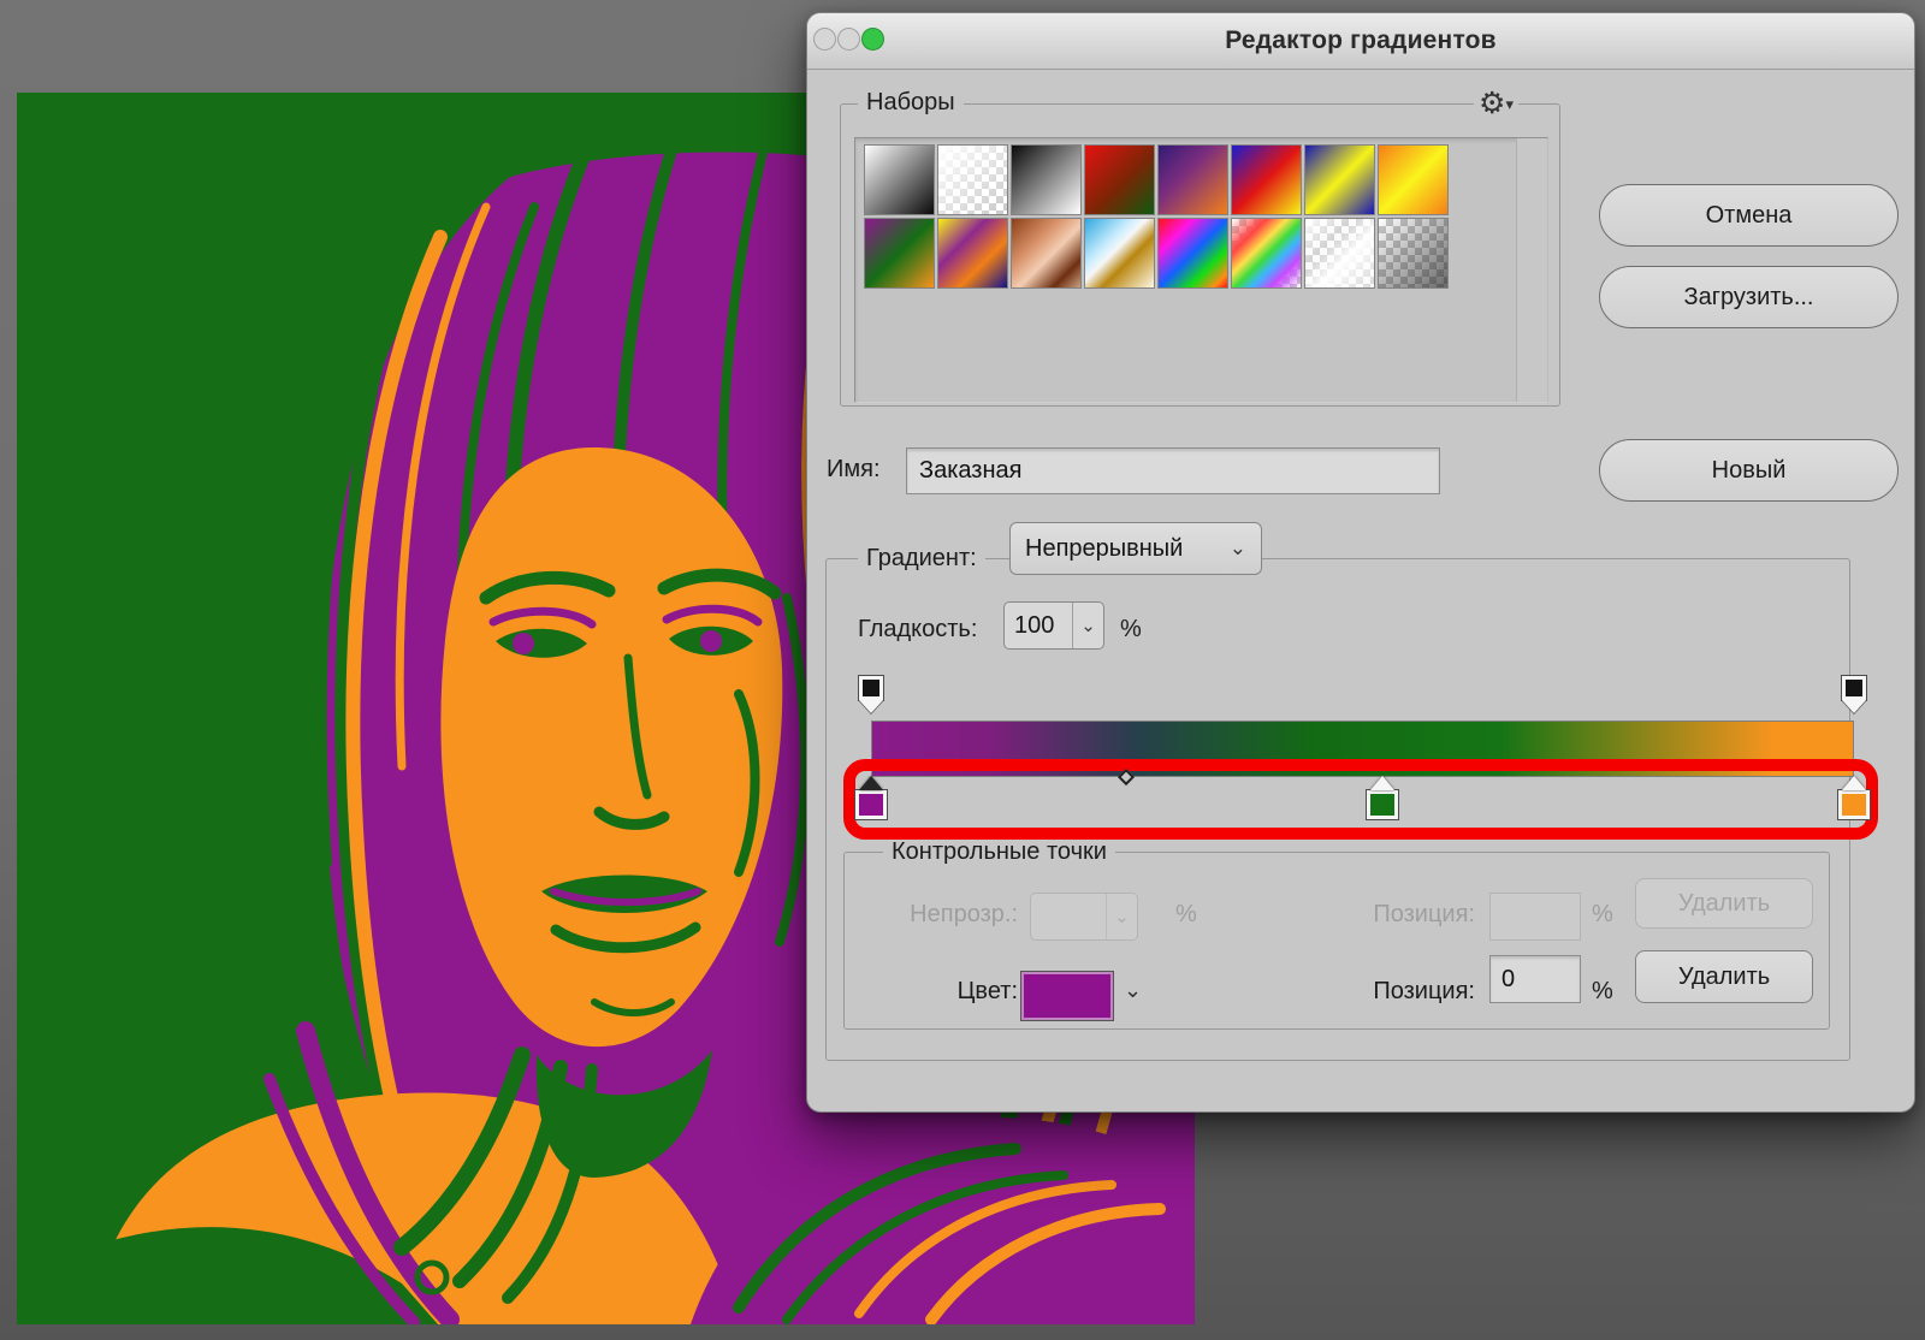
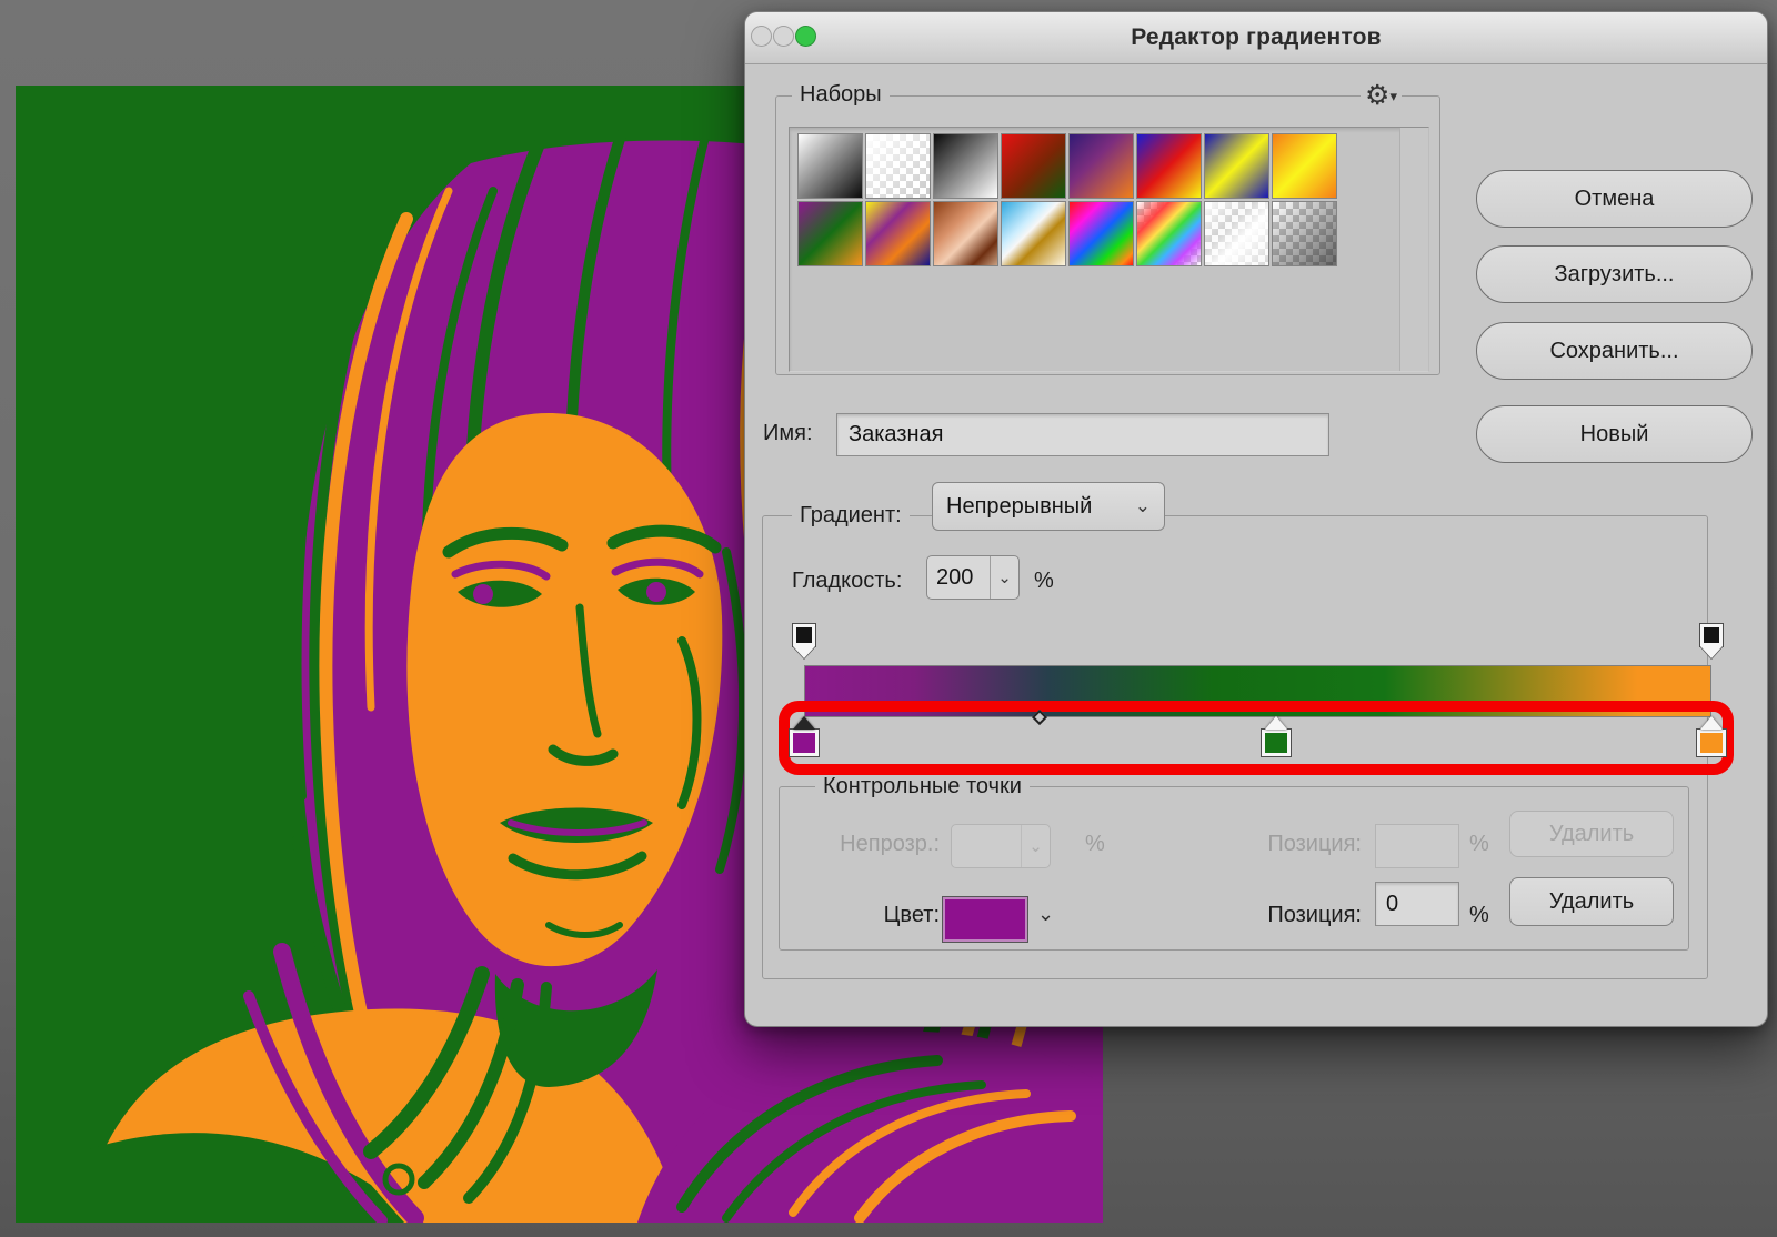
  Редактор градиентов
  Наборы
  ⚙▾
  Отмена
  Загрузить...
+ Сохранить...
  Новый
  Имя:
  Заказная
  Градиент:
  Непрерывный
  ⌄
  Гладкость:
- 100
+ 200
  ⌄
  %
  Контрольные точки
  Непрозр.:
  ⌄
  %
  Позиция:
  %
  Удалить
  Цвет:
  ⌄
  Позиция:
  0
  %
  Удалить
